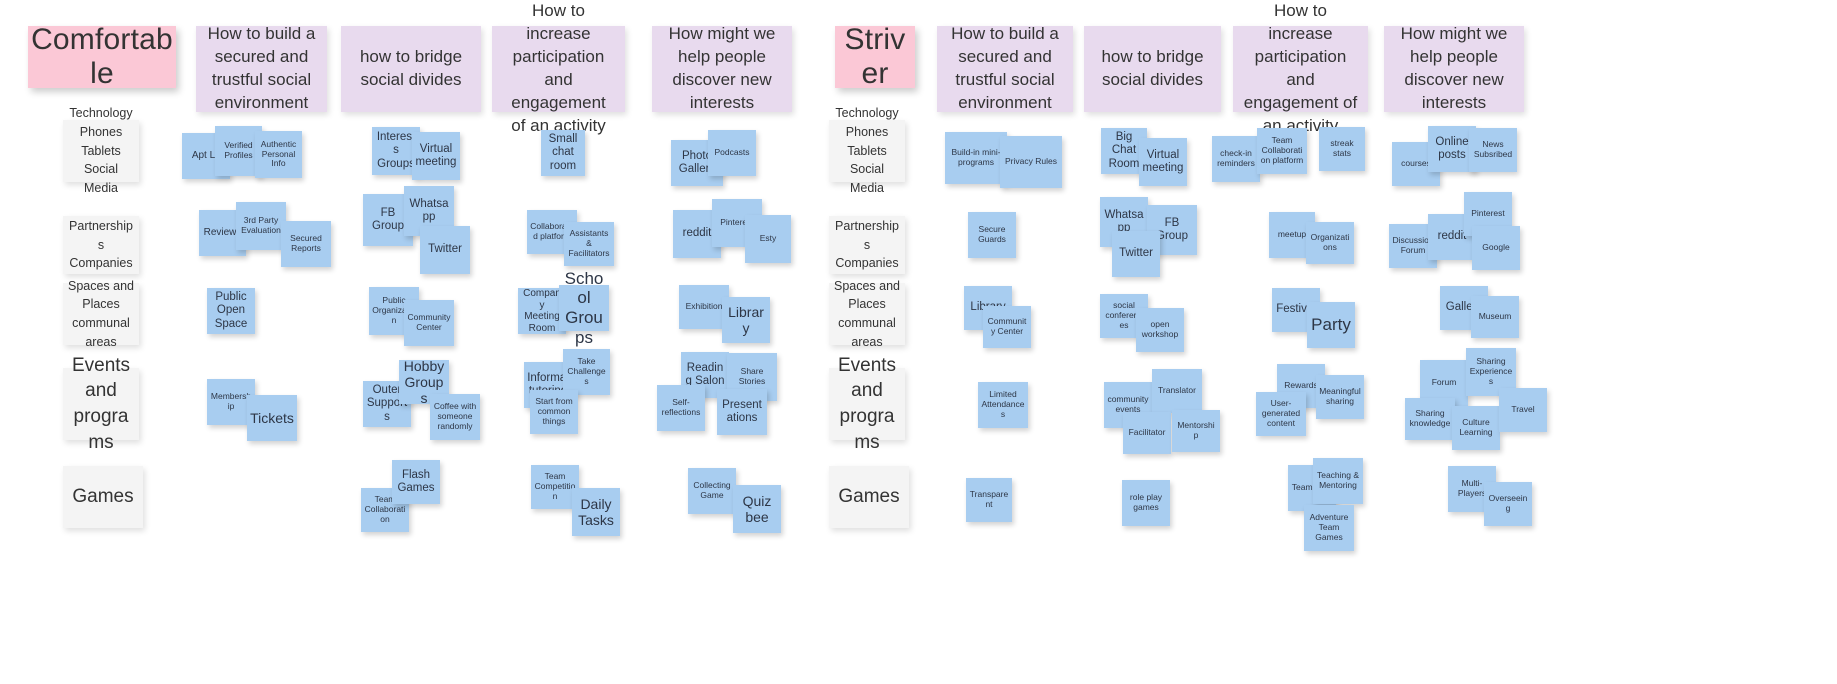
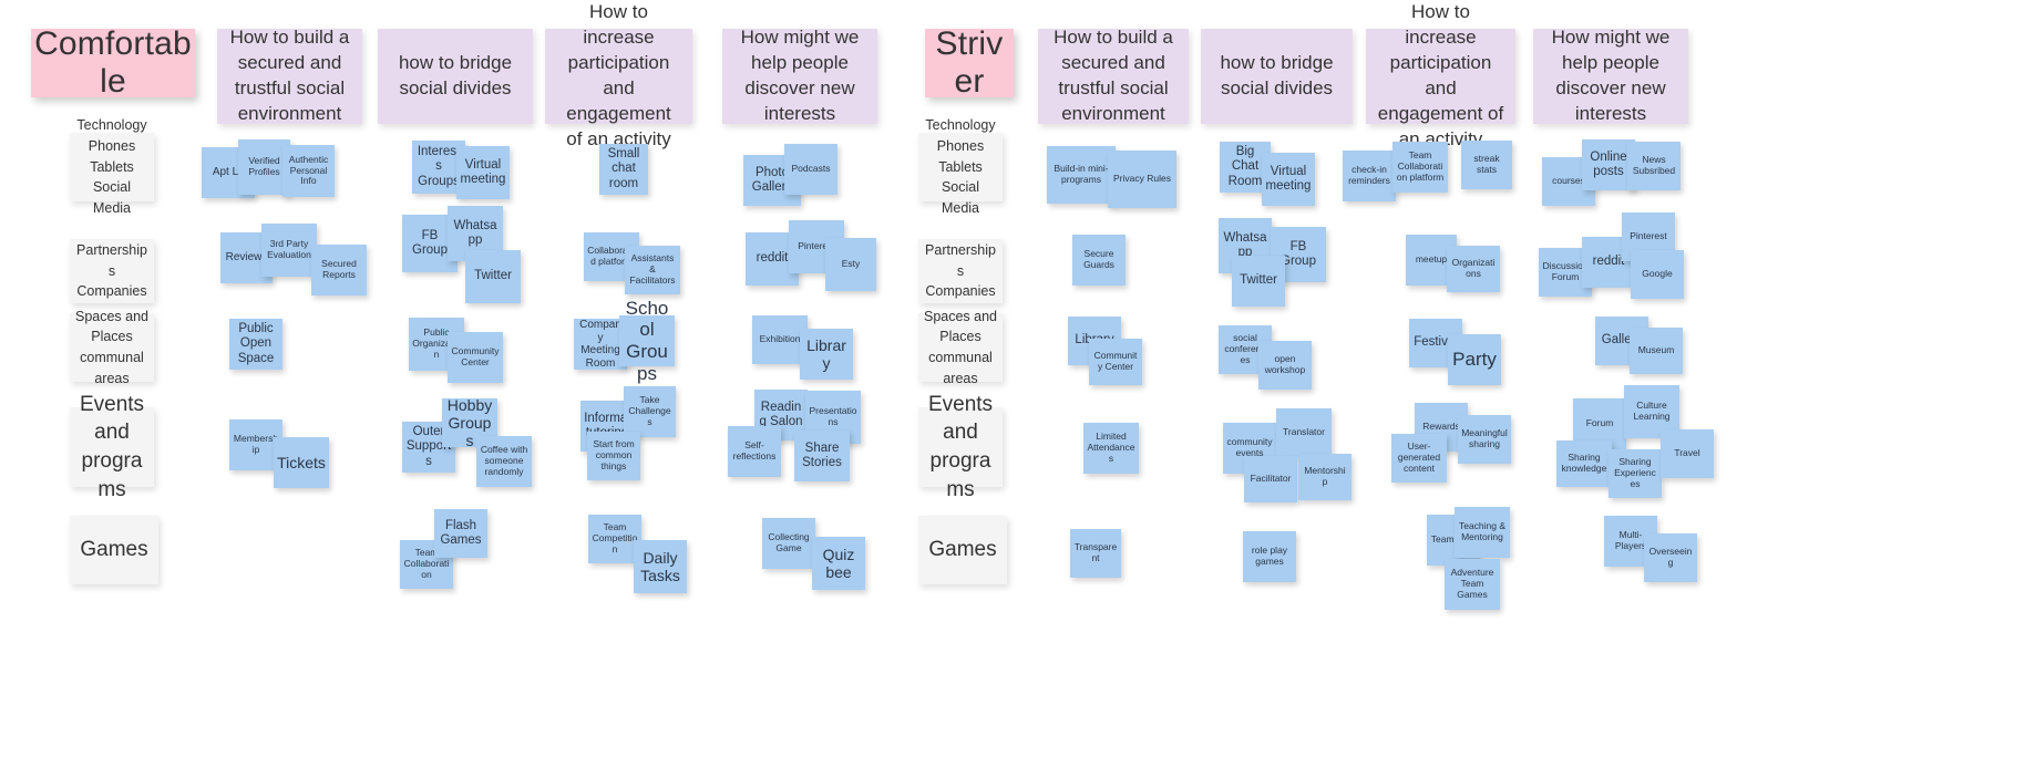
  Comfortable
  How to build a secured and trustful social environment
  how to bridge social divides
  How to increase participation and engagement of an activity
  How might we help people discover new interests
  Technology
  Phones
  Tablets
  Social Media
  Partnerships
  Companies
  Spaces and Places communal areas
  Events and programs
  Games
  Apt L
  Verified Profiles
  Authentic Personal Info
  Review
  3rd Party Evaluation
  Secured Reports
  Public Open Space
  Membersip
  Tickets
  Interess Group
  Virtual meeting
  FB Group
  Whatsapp
  Twitter
  Publi Organizn
  Community Center
  Oute Suppos
  Hobby Groups
  Coffee with someone randomly
  Tea Collaboration
  Flash Games
  Small chat room
  Collabord platfor
  Assistants & Facilitators
  Compay Meeting Room
  School Groups
  Take Challenges
  Start from common things
  Team Competition
  Daily Tasks
  Phot Galle
  Podcasts
  reddit
  Esty
  Exhibition
  Library
  Reading Salon
- Share Stories
+ Presentations
  Self-reflections
- Presentations
+ Share Stories
  Collecting Game
  Quiz bee
  Striver
  How to build a secured and trustful social environment
  how to bridge social divides
  How to increase participation and engagement of an activity
  How might we help people discover new interests
  Technology
  Phones
  Tablets
  Social Media
  Partnerships
  Companies
  Spaces and Places communal areas
  Events and programs
  Games
  Build-in miniprograms
  Privacy Rules
  Secure Guards
  Community Center
  Limited Attendances
  Transparent
  Big Chat Room
  Virtual meeting
  Whatsapp
  FB Group
  Twitter
  social conferees
  open workshop
  community events
  Translator
  Facilitator
  Mentorship
  role play games
  check-in reminders
  Team Collaboration platform
  streak stats
  meetup
  Organizations
  Festiv
  Party
  Reward
  Meaningful sharing
  User-generated content
  Teaching & Mentoring
  Adventure Team Games
  course
  Online posts
  News Subsribed
  Discussio Forum
  reddit
  Pinterest
  Google
  Galle
  Museum
  Forum
- Sharing Experiences
+ Culture Learning
  Sharing knowledge
- Culture Learning
+ Sharing Experiences
  Travel
  Multi-Player
  Overseeing
